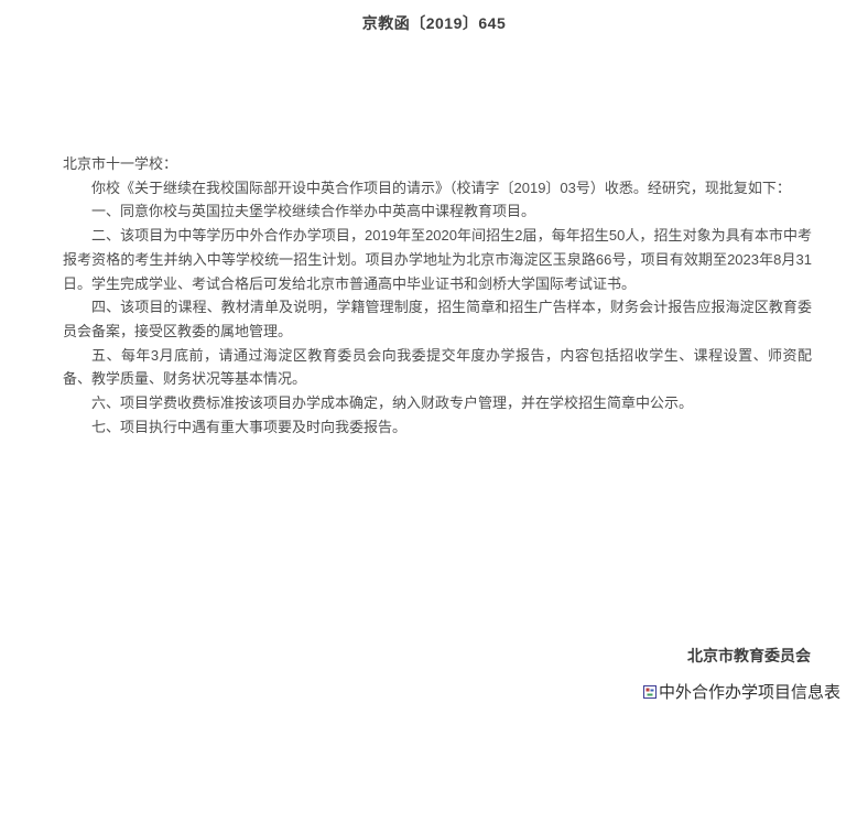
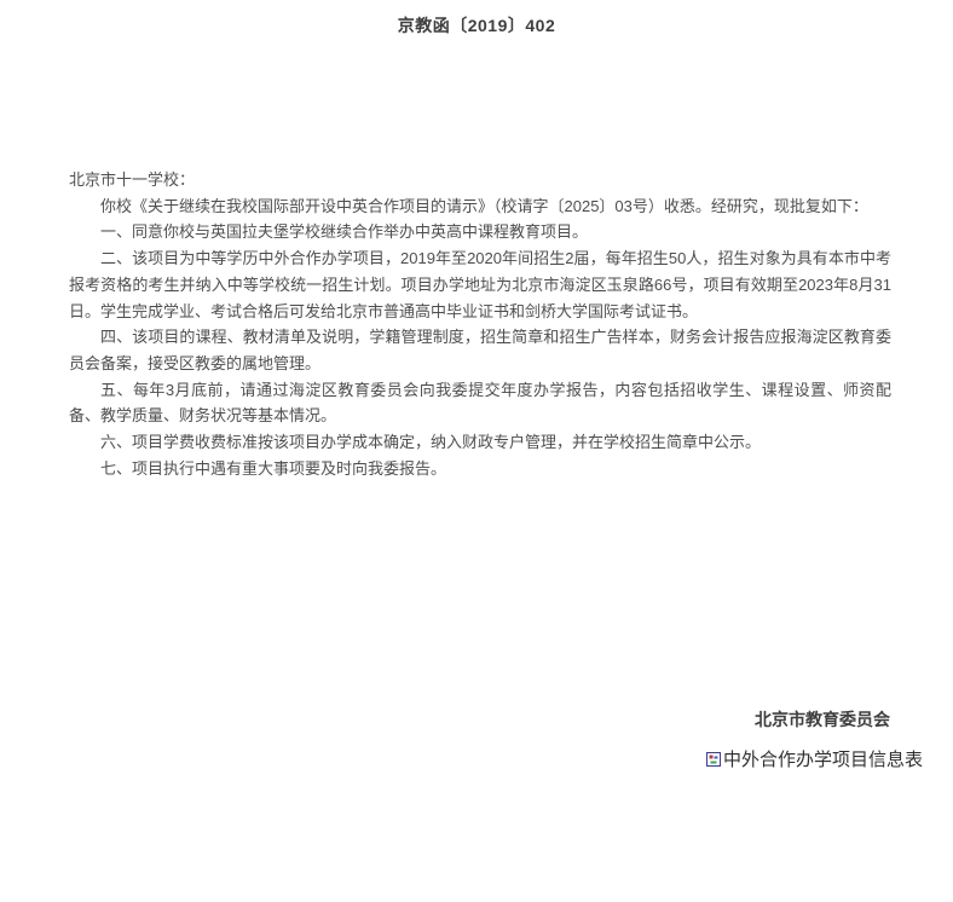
- 京教函〔2019〕645
+ 京教函〔2019〕402
  北京市十一学校：
- 你校《关于继续在我校国际部开设中英合作项目的请示》（校请字〔2019〕03号）收悉。经研究，现批复如下：
+ 你校《关于继续在我校国际部开设中英合作项目的请示》（校请字〔2025〕03号）收悉。经研究，现批复如下：
  一、同意你校与英国拉夫堡学校继续合作举办中英高中课程教育项目。
  二、该项目为中等学历中外合作办学项目，2019年至2020年间招生2届，每年招生50人，招生对象为具有本市中考报考资格的考生并纳入中等学校统一招生计划。项目办学地址为北京市海淀区玉泉路66号，项目有效期至2023年8月31日。学生完成学业、考试合格后可发给北京市普通高中毕业证书和剑桥大学国际考试证书。
  四、该项目的课程、教材清单及说明，学籍管理制度，招生简章和招生广告样本，财务会计报告应报海淀区教育委员会备案，接受区教委的属地管理。
  五、每年3月底前，请通过海淀区教育委员会向我委提交年度办学报告，内容包括招收学生、课程设置、师资配备、教学质量、财务状况等基本情况。
  六、项目学费收费标准按该项目办学成本确定，纳入财政专户管理，并在学校招生简章中公示。
  七、项目执行中遇有重大事项要及时向我委报告。
  北京市教育委员会
  中外合作办学项目信息表
